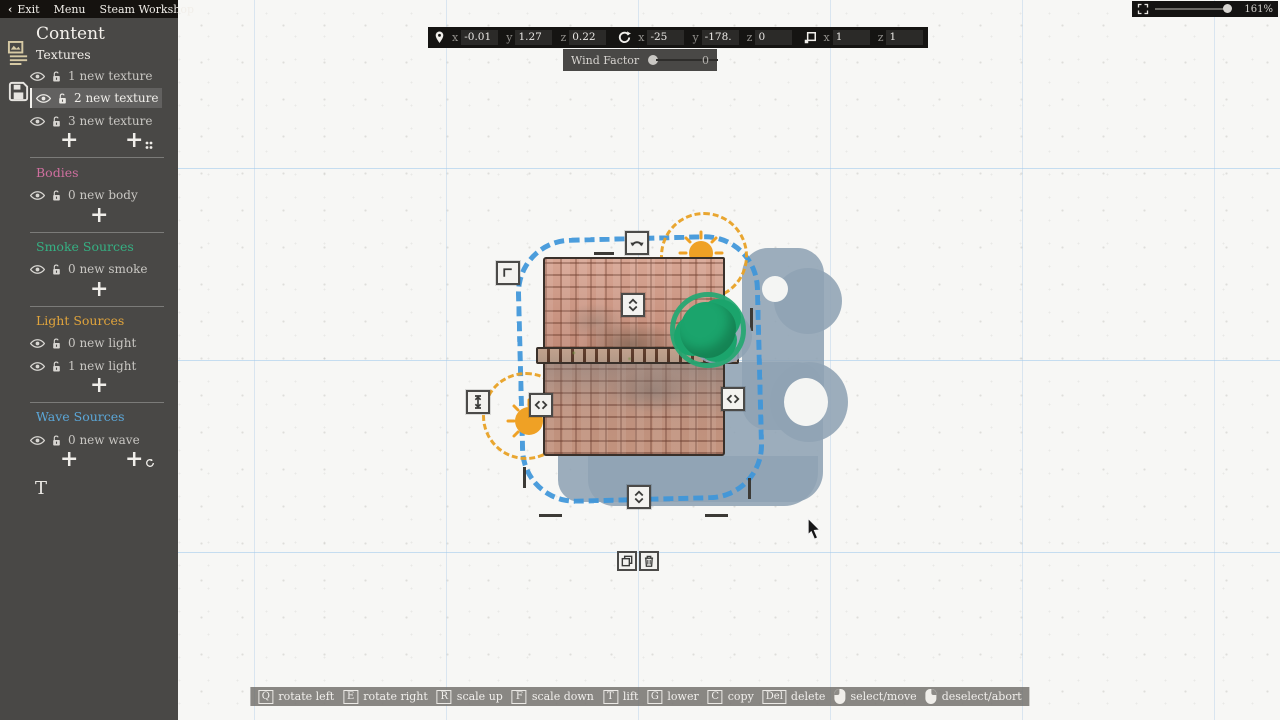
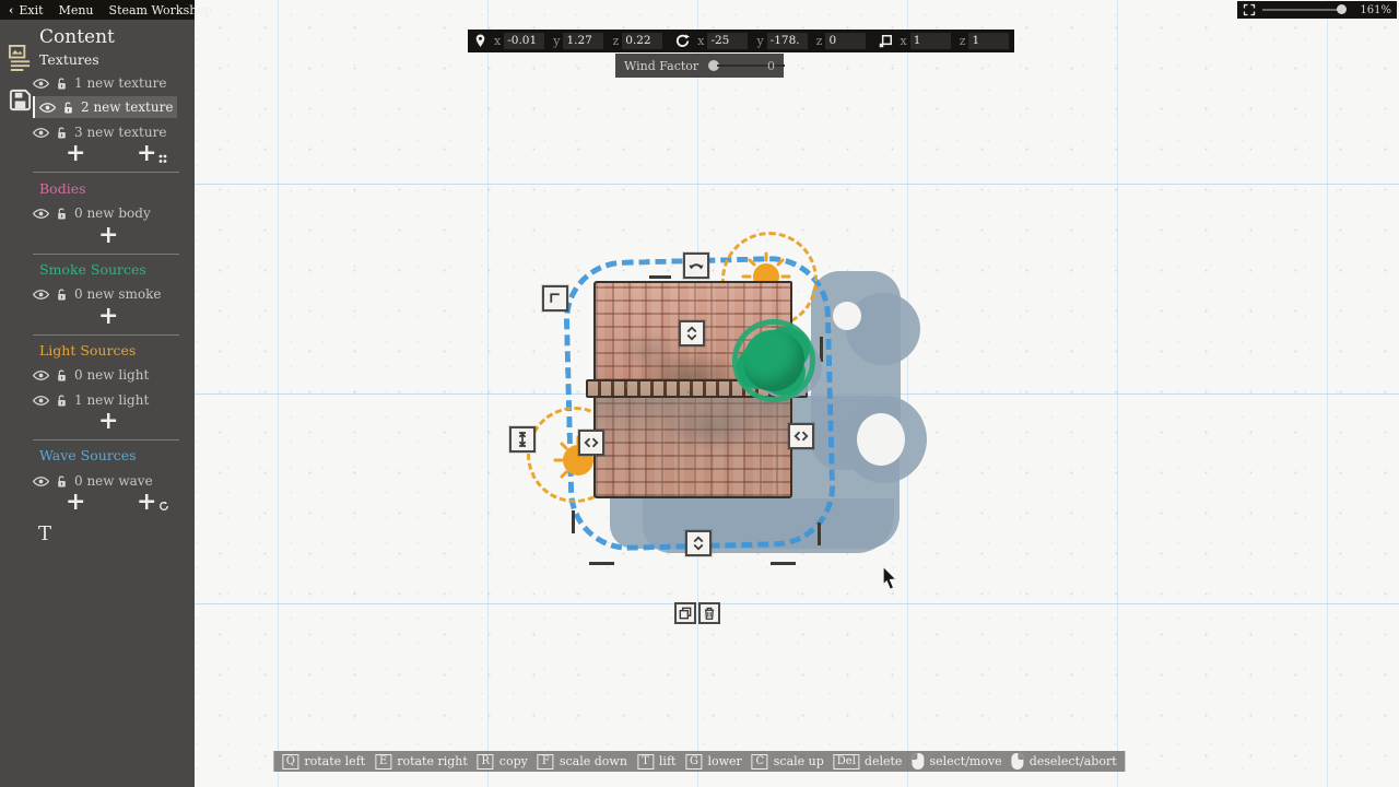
  ‹
  Exit
  Menu
  Steam Workshop
  Content
  Textures
  1 new texture
  2 new texture
  3 new texture
  +
  +
  Bodies
  0 new body
  +
  Smoke Sources
  0 new smoke
  +
  Light Sources
  0 new light
  1 new light
  +
  Wave Sources
  0 new wave
  +
  +
  T
  x
  -0.01
  y
  1.27
  z
  0.22
  x
  -25
  y
  -178.
  z
  0
  x
  1
  z
  1
  Wind Factor
  0
  161%
  Q
  rotate left
  E
  rotate right
  R
- scale up
+ copy
  F
  scale down
  T
  lift
  G
  lower
  C
- copy
+ scale up
  Del
  delete
  select/move
  deselect/abort
